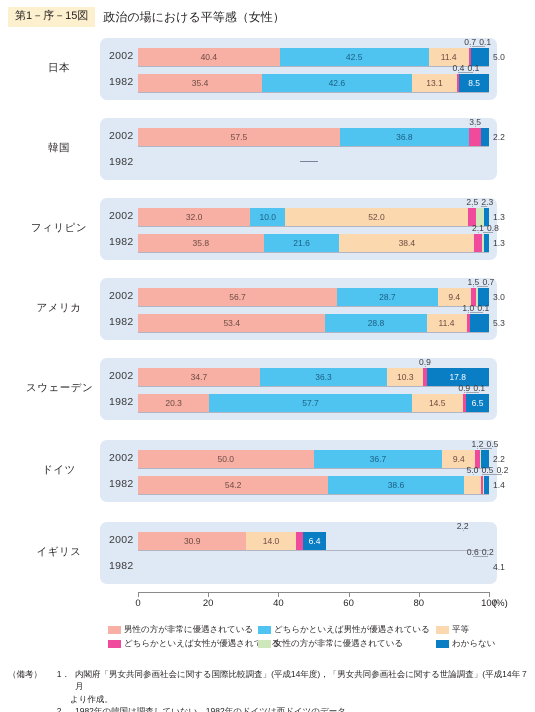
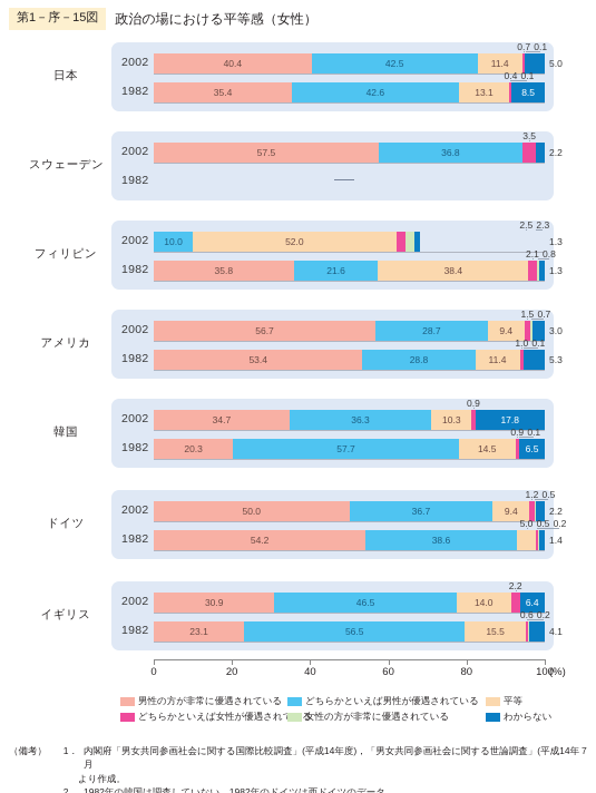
  第1－序－15図
  政治の場における平等感（女性）
  日本
  2002
  40.4
  42.5
  11.4
  0.7
  0.1
  5.0
  1982
  35.4
  42.6
  13.1
  8.5
  0.4
  0.1
- 韓国
+ スウェーデン
  2002
  57.5
  36.8
  3.5
  2.2
  1982
  フィリピン
  2002
- 32.0
  10.0
  52.0
  2.5
  2.3
  1.3
  1982
  35.8
  21.6
  38.4
  2.1
  0.8
  1.3
  アメリカ
  2002
  56.7
  28.7
  9.4
  1.5
  0.7
  3.0
  1982
  53.4
  28.8
  11.4
  1.0
  0.1
  5.3
- スウェーデン
+ 韓国
  2002
  34.7
  36.3
  10.3
  17.8
  0.9
  1982
  20.3
  57.7
  14.5
  6.5
  0.9
  0.1
  ドイツ
  2002
  50.0
  36.7
  9.4
  1.2
  0.5
  2.2
  1982
  54.2
  38.6
  5.0
  0.5
  0.2
  1.4
  イギリス
  2002
  30.9
+ 46.5
  14.0
  6.4
  2.2
  1982
+ 23.1
+ 56.5
+ 15.5
  0.6
  0.2
  4.1
  0
  20
  40
  60
  80
  100
  (%)
  男性の方が非常に優遇されている
  どちらかといえば男性が優遇されている
  平等
  どちらかといえば女性が優遇される
  女性の方が非常に優遇されている
  わからない
  （備考）
  1．
  内閣府「男女共同参画社会に関する国際比較調査」(平成14年度)，「男女共同参画社会に関する世論調査」(平成14年７月
  より作成。
  2．
  1982年の韓国は調査していない。1982年のドイツは西ドイツのデータ。
